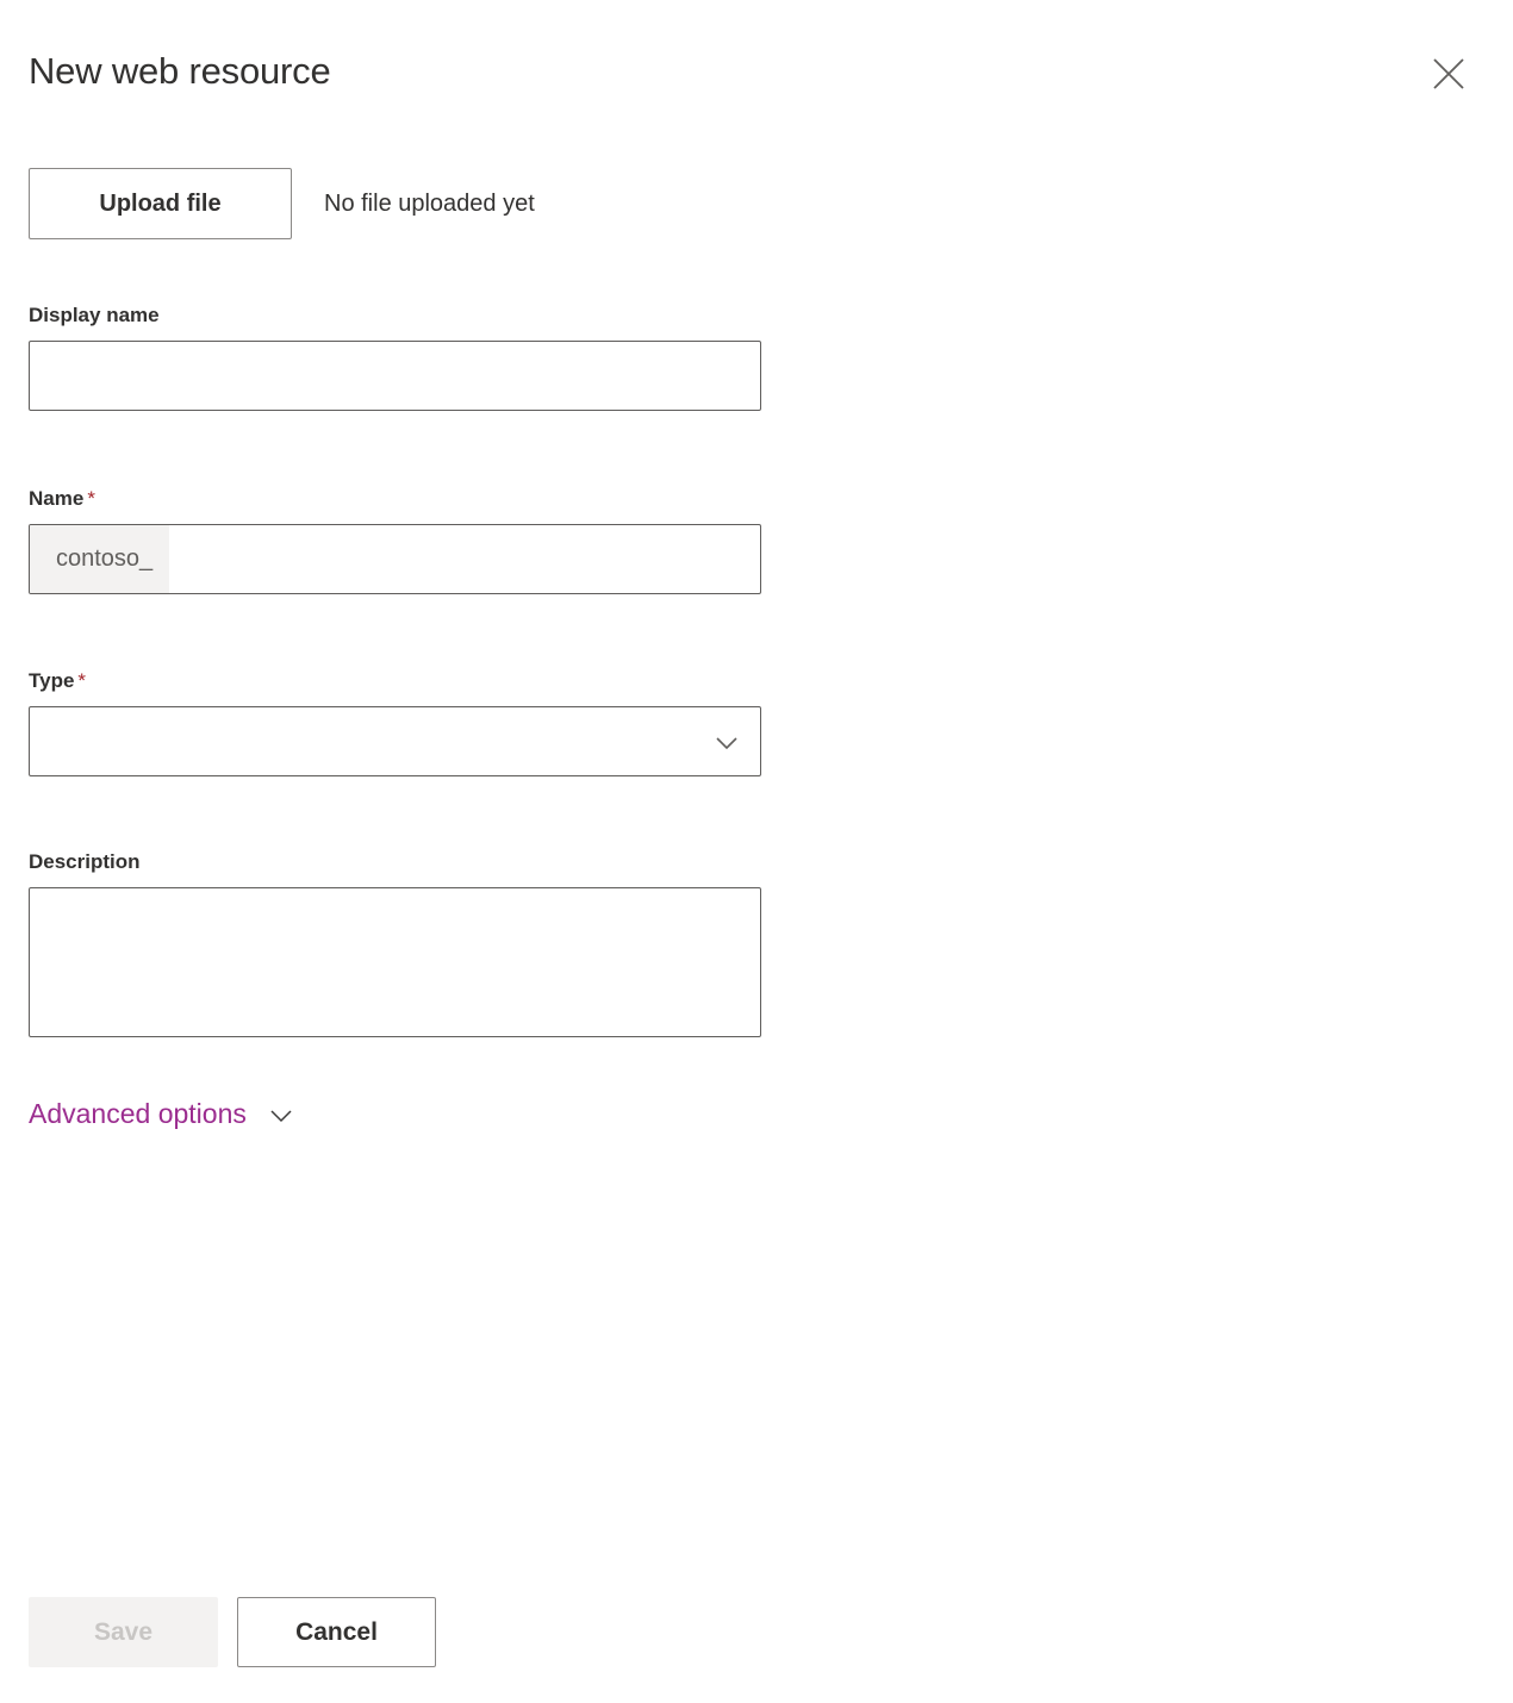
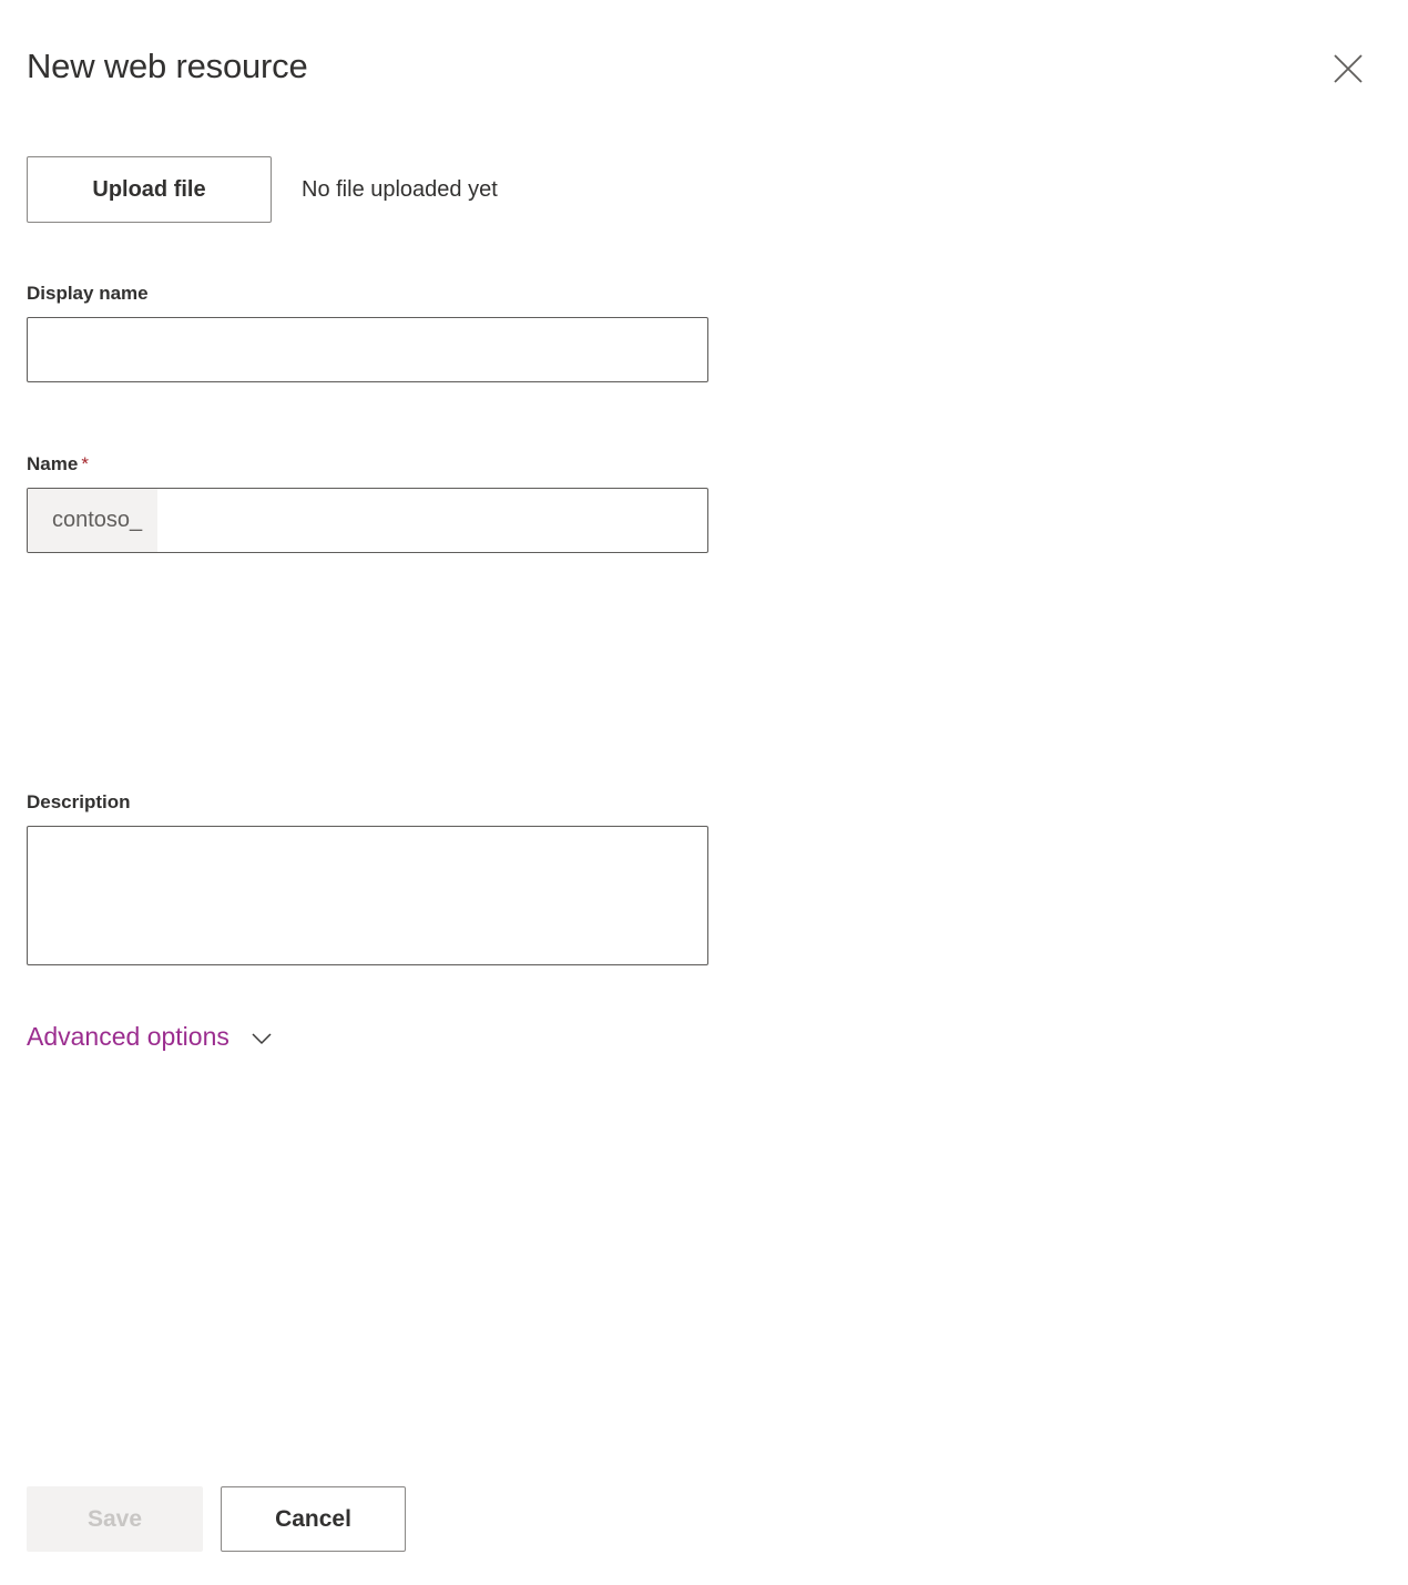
  New web resource
  Upload file
  No file uploaded yet
  Display name
  Name *
  contoso_
- Type *
  Description
  Advanced options
  Save
  Cancel
